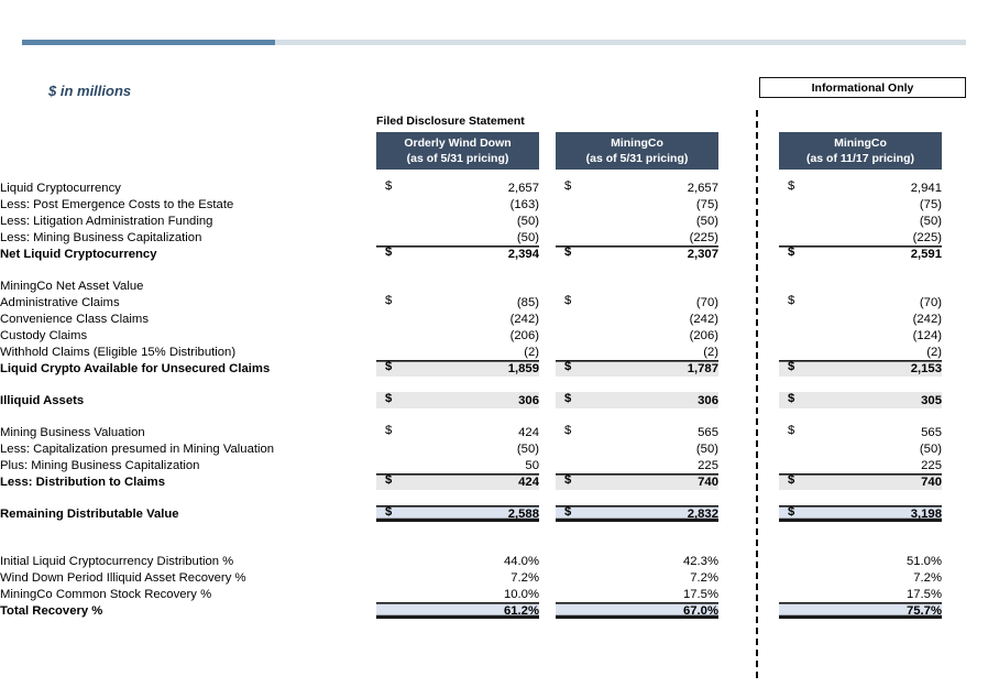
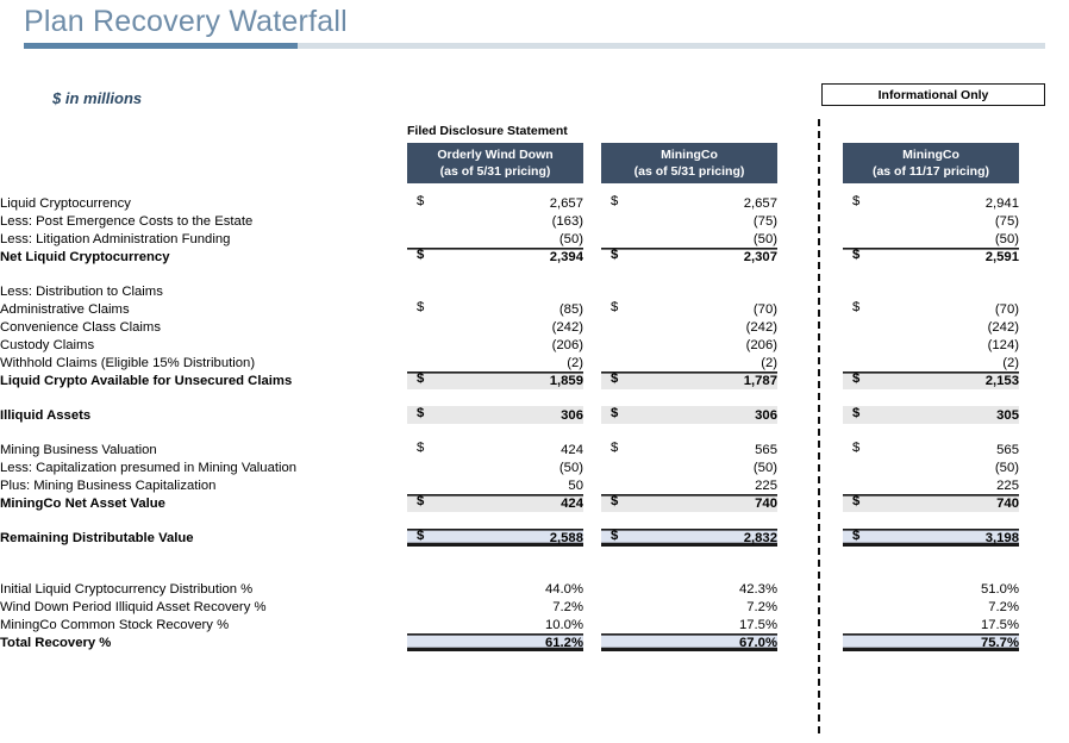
+ Plan Recovery Waterfall
  $ in millions
  Informational Only
  Filed Disclosure Statement
  Orderly Wind Down
  (as of 5/31 pricing)
  MiningCo
  (as of 5/31 pricing)
  MiningCo
  (as of 11/17 pricing)
  Liquid Cryptocurrency		$ 2,657		$ 2,657		$ 2,941
  Less: Post Emergence Costs to the Estate		(163)		(75)		(75)
  Less: Litigation Administration Funding		(50)		(50)		(50)
- Less: Mining Business Capitalization		(50)		(225)		(225)
  Net Liquid Cryptocurrency		$ 2,394		$ 2,307		$ 2,591
- MiningCo Net Asset Value
+ Less: Distribution to Claims
  Administrative Claims		$ (85)		$ (70)		$ (70)
  Convenience Class Claims		(242)		(242)		(242)
  Custody Claims		(206)		(206)		(124)
  Withhold Claims (Eligible 15% Distribution)		(2)		(2)		(2)
  Liquid Crypto Available for Unsecured Claims		$ 1,859		$ 1,787		$ 2,153
  Illiquid Assets		$ 306		$ 306		$ 305
  Mining Business Valuation		$ 424		$ 565		$ 565
  Less: Capitalization presumed in Mining Valuation		(50)		(50)		(50)
  Plus: Mining Business Capitalization		50		225		225
- Less: Distribution to Claims		$ 424		$ 740		$ 740
+ MiningCo Net Asset Value		$ 424		$ 740		$ 740
  Remaining Distributable Value		$ 2,588		$ 2,832		$ 3,198
  Initial Liquid Cryptocurrency Distribution %		44.0%		42.3%		51.0%
  Wind Down Period Illiquid Asset Recovery %		7.2%		7.2%		7.2%
  MiningCo Common Stock Recovery %		10.0%		17.5%		17.5%
  Total Recovery %		61.2%		67.0%		75.7%
